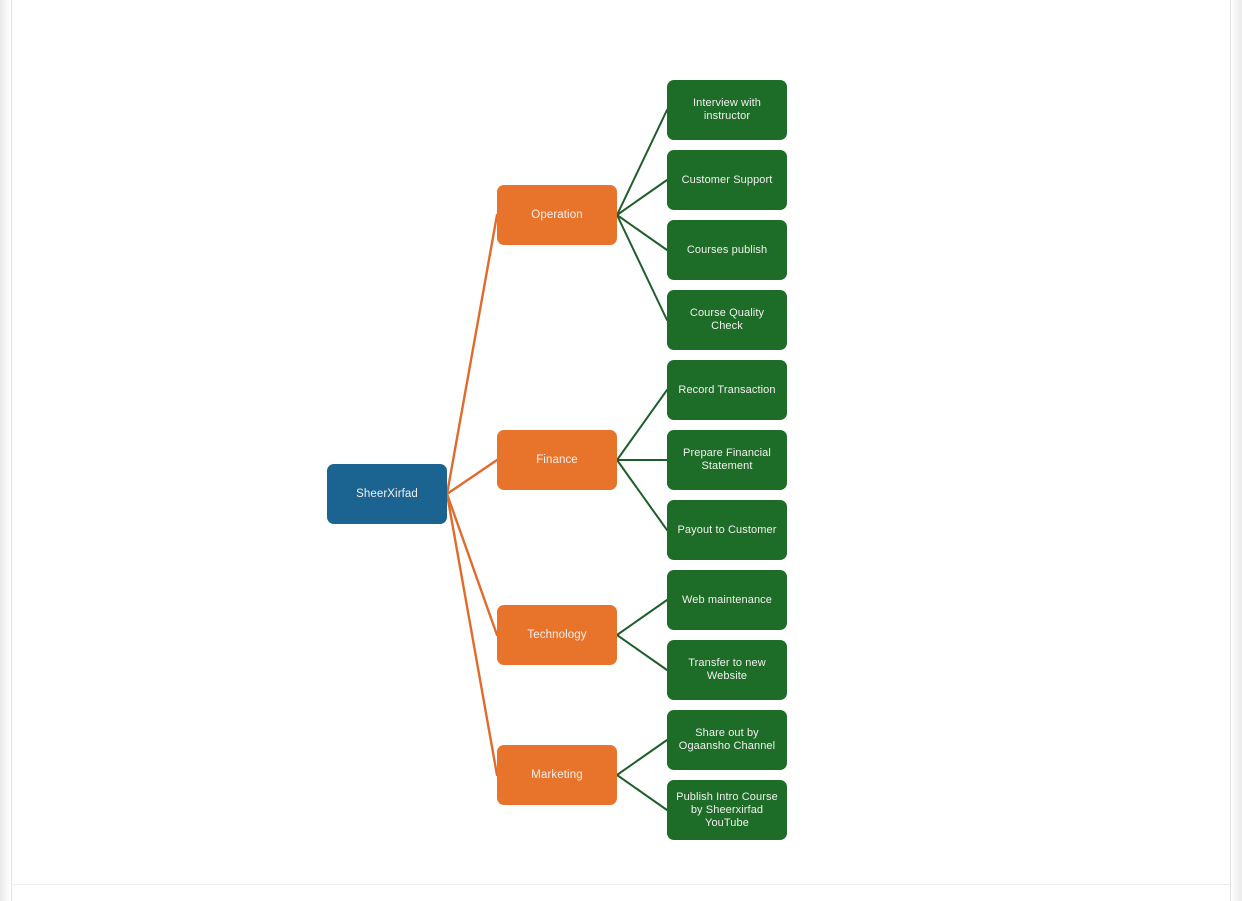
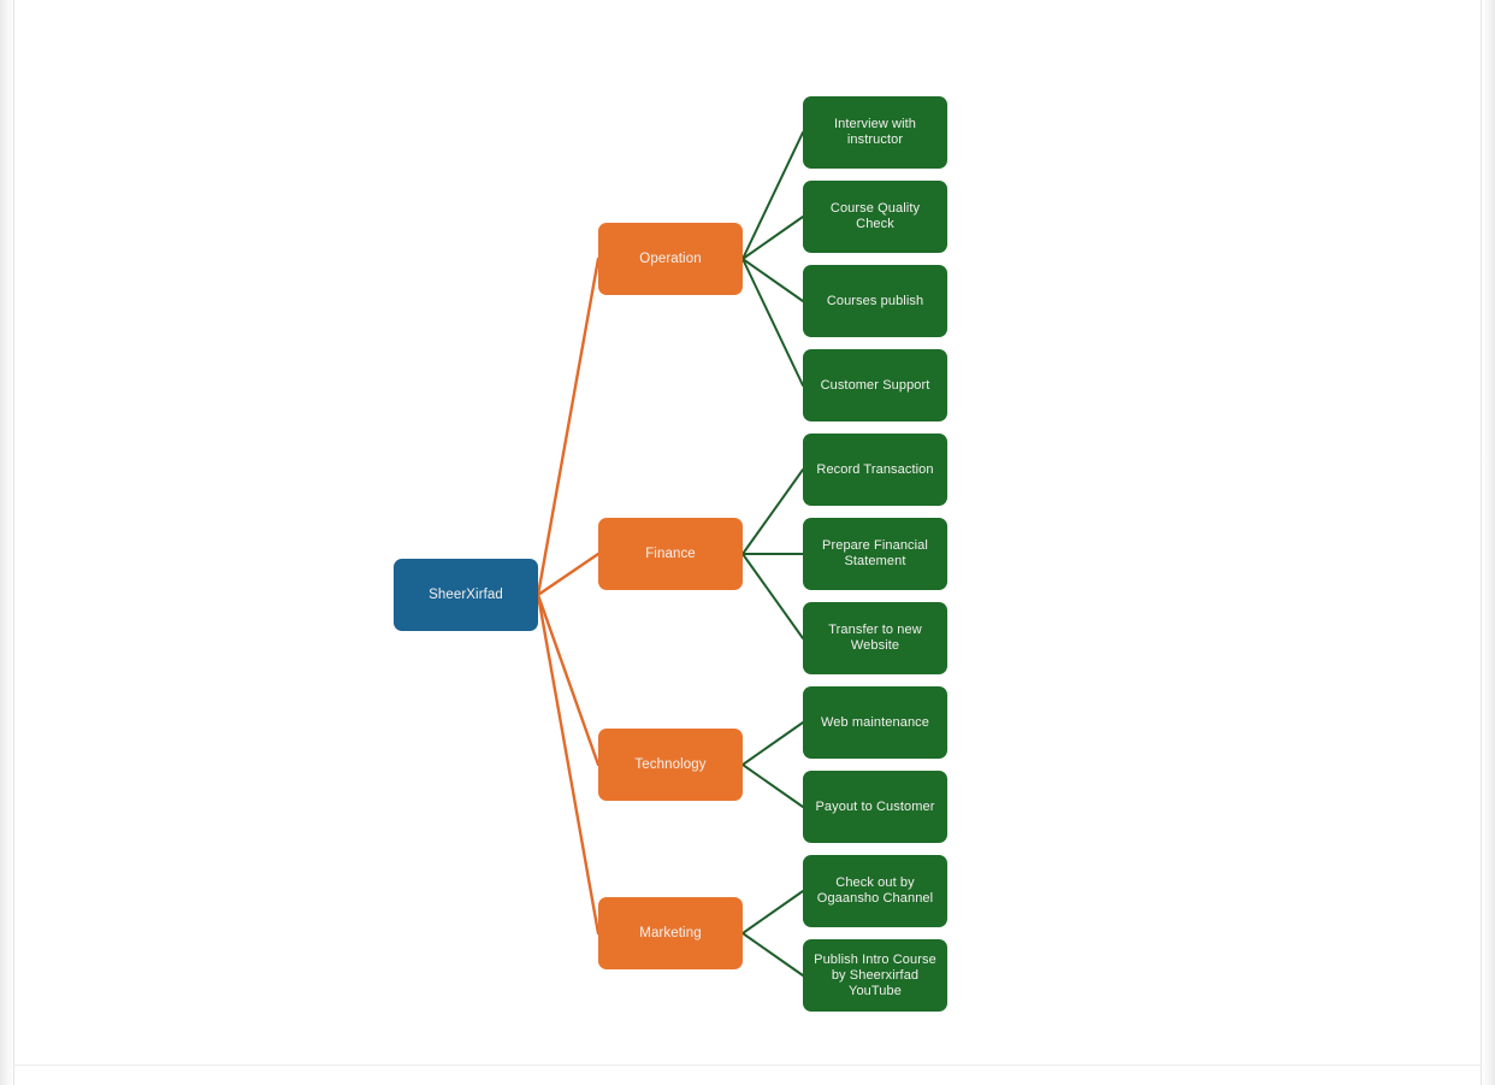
  SheerXirfad
  Operation
  Interview with instructor
- Customer Support
+ Course Quality Check
  Courses publish
- Course Quality Check
+ Customer Support
  Finance
  Record Transaction
  Prepare Financial Statement
- Payout to Customer
+ Transfer to new Website
  Technology
  Web maintenance
- Transfer to new Website
+ Payout to Customer
  Marketing
- Share out by Ogaansho Channel
+ Check out by Ogaansho Channel
  Publish Intro Course by Sheerxirfad YouTube
